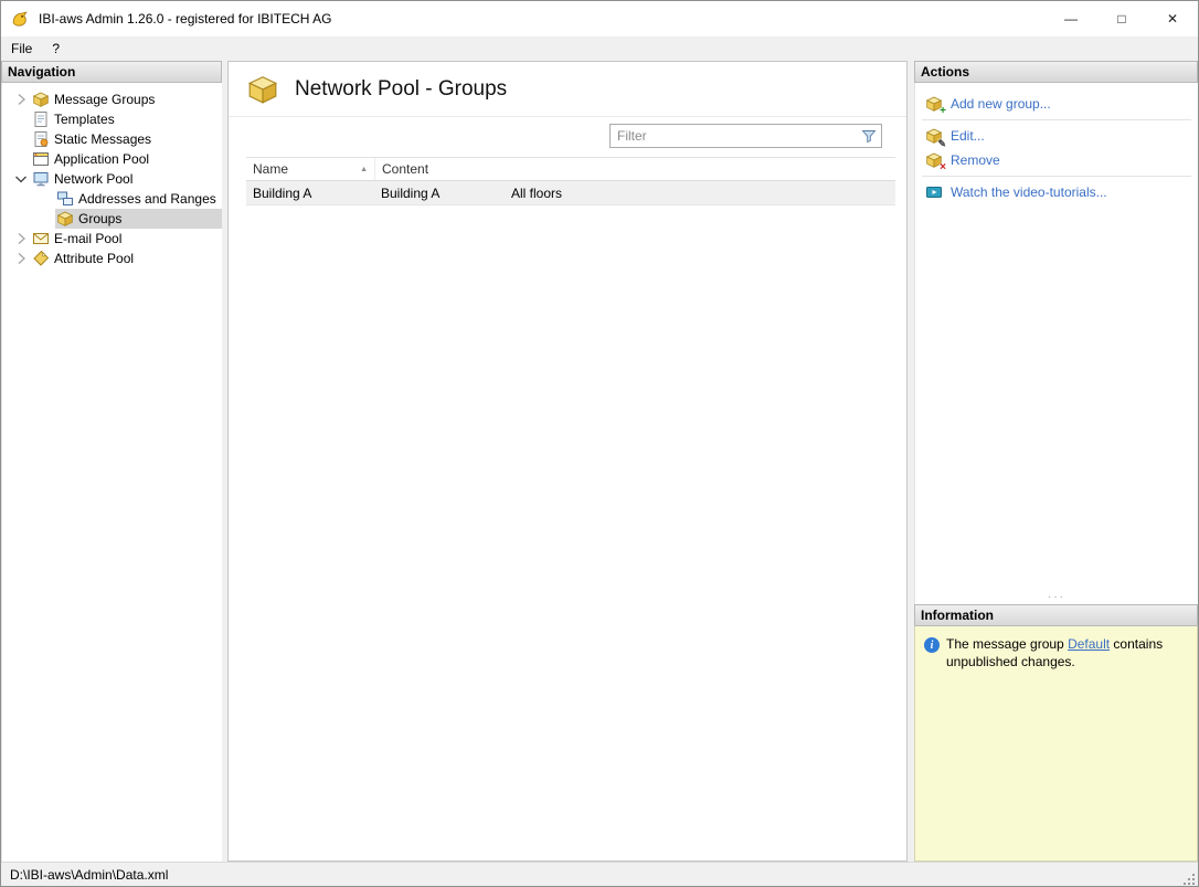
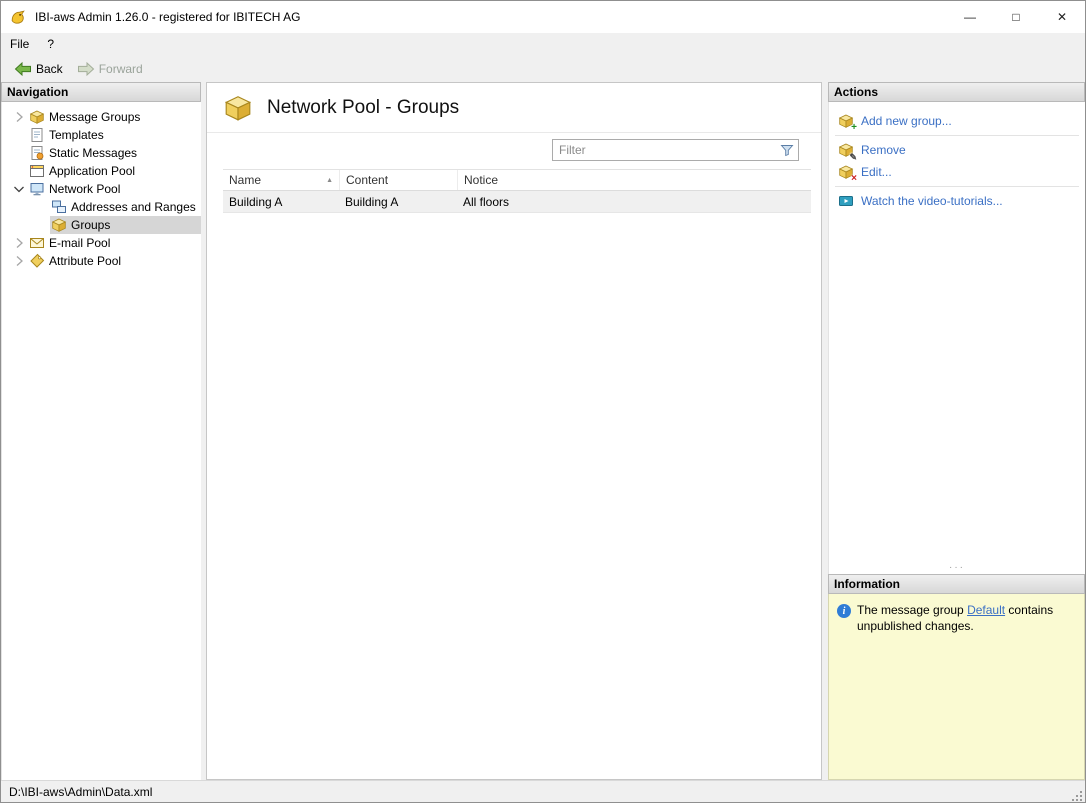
  IBI-aws Admin 1.26.0 - registered for IBITECH AG
  —
  □
  ✕
  File
  ?
+ Back
+ Forward
  Navigation
  Message Groups
  Templates
  Static Messages
  Application Pool
  Network Pool
  Addresses and Ranges
  Groups
  E-mail Pool
  Attribute Pool
  Network Pool - Groups
  Filter
  Name
  Content
+ Notice
  Building A
  Building A
  All floors
  Actions
  +
  Add new group...
  ✎
- Edit...
+ Remove
  ×
- Remove
+ Edit...
  Watch the video-tutorials...
  ···
  Information
  i
  The message group Default contains unpublished changes.
  D:\IBI-aws\Admin\Data.xml
